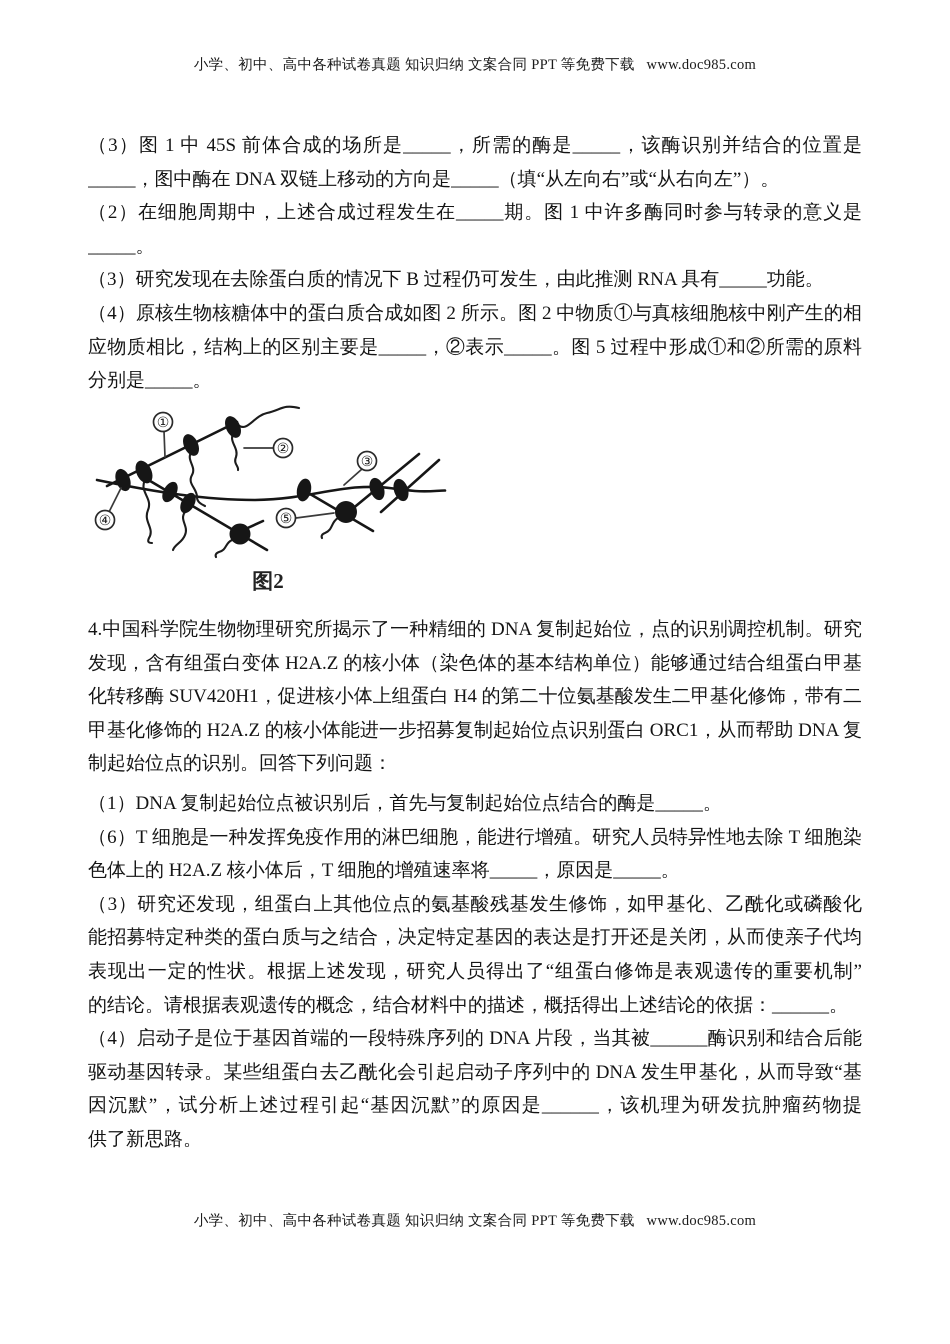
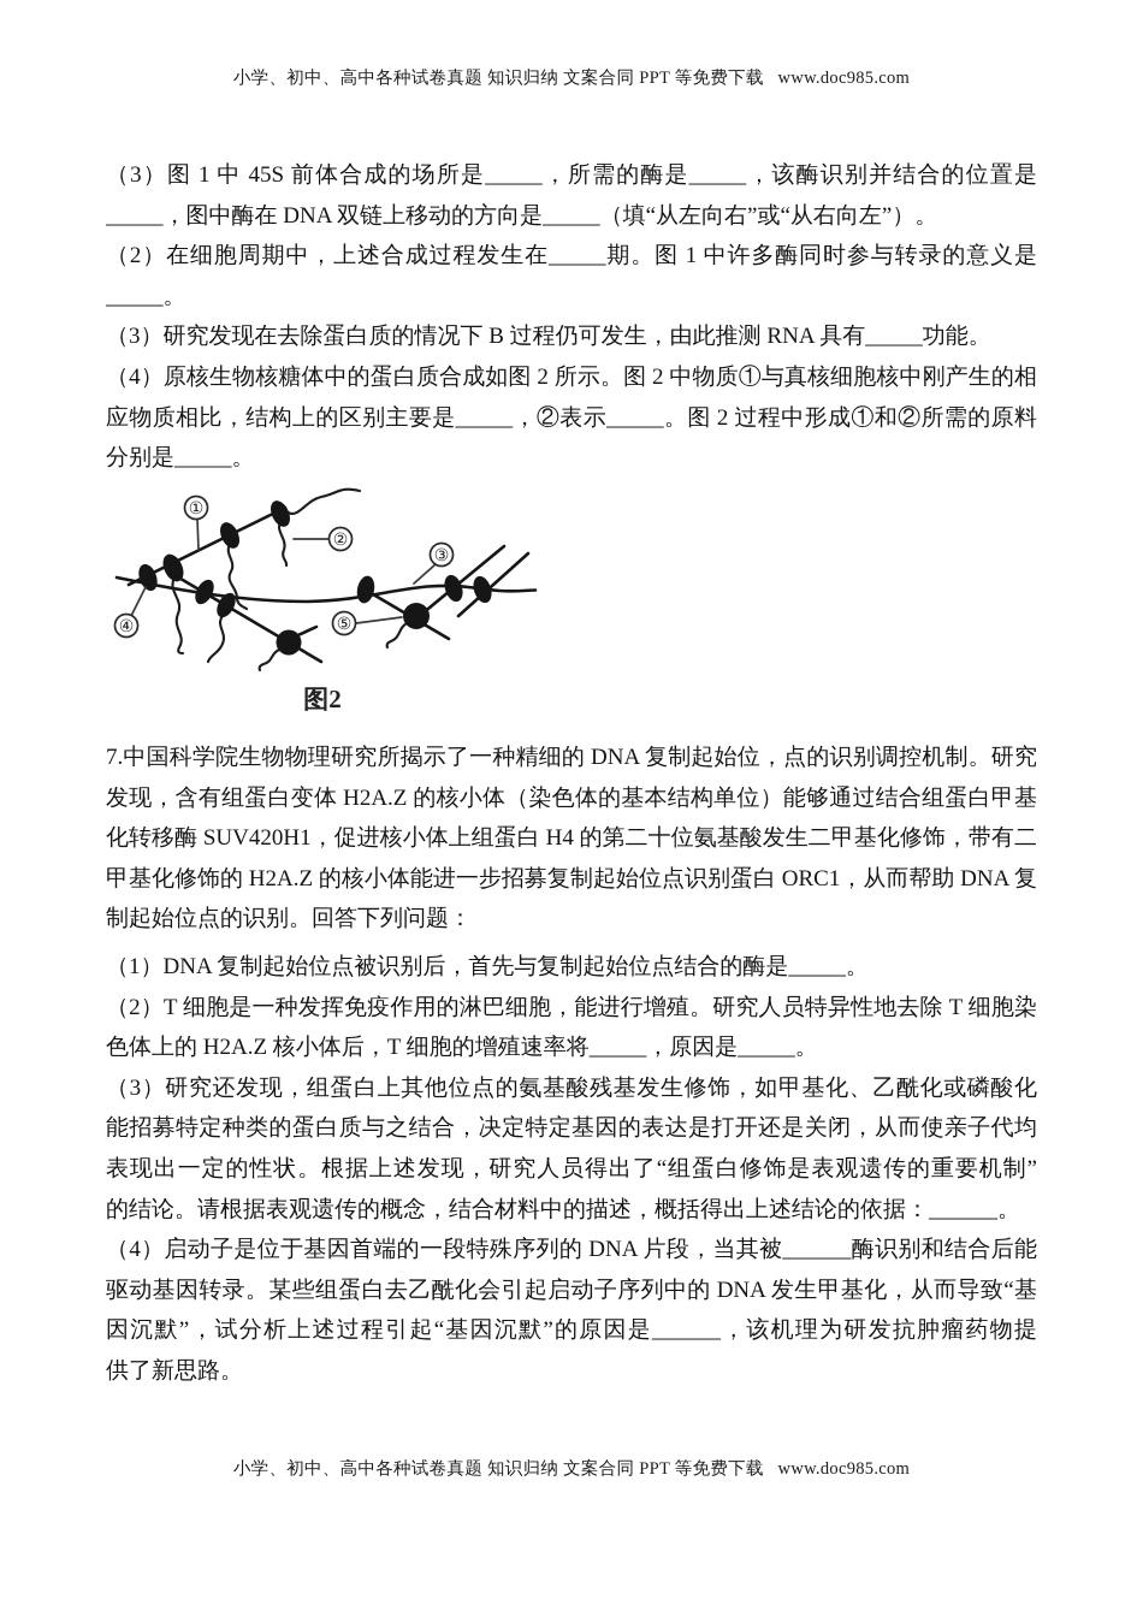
  小学、初中、高中各种试卷真题 知识归纳 文案合同 PPT 等免费下载 www.doc985.com
  （3）图 1 中 45S 前体合成的场所是_____，所需的酶是_____，该酶识别并结合的位置是
  _____，图中酶在 DNA 双链上移动的方向是_____（填“从左向右”或“从右向左”）。
  （2）在细胞周期中，上述合成过程发生在_____期。图 1 中许多酶同时参与转录的意义是
  _____。
  （3）研究发现在去除蛋白质的情况下 B 过程仍可发生，由此推测 RNA 具有_____功能。
  （4）原核生物核糖体中的蛋白质合成如图 2 所示。图 2 中物质①与真核细胞核中刚产生的相
- 应物质相比，结构上的区别主要是_____，②表示_____。图 5 过程中形成①和②所需的原料
+ 应物质相比，结构上的区别主要是_____，②表示_____。图 2 过程中形成①和②所需的原料
  分别是_____。
- 4.中国科学院生物物理研究所揭示了一种精细的 DNA 复制起始位，点的识别调控机制。研究
+ 7.中国科学院生物物理研究所揭示了一种精细的 DNA 复制起始位，点的识别调控机制。研究
  发现，含有组蛋白变体 H2A.Z 的核小体（染色体的基本结构单位）能够通过结合组蛋白甲基
  化转移酶 SUV420H1，促进核小体上组蛋白 H4 的第二十位氨基酸发生二甲基化修饰，带有二
  甲基化修饰的 H2A.Z 的核小体能进一步招募复制起始位点识别蛋白 ORC1，从而帮助 DNA 复
  制起始位点的识别。回答下列问题：
  （1）DNA 复制起始位点被识别后，首先与复制起始位点结合的酶是_____。
- （6）T 细胞是一种发挥免疫作用的淋巴细胞，能进行增殖。研究人员特异性地去除 T 细胞染
+ （2）T 细胞是一种发挥免疫作用的淋巴细胞，能进行增殖。研究人员特异性地去除 T 细胞染
  色体上的 H2A.Z 核小体后，T 细胞的增殖速率将_____，原因是_____。
  （3）研究还发现，组蛋白上其他位点的氨基酸残基发生修饰，如甲基化、乙酰化或磷酸化
  能招募特定种类的蛋白质与之结合，决定特定基因的表达是打开还是关闭，从而使亲子代均
  表现出一定的性状。根据上述发现，研究人员得出了“组蛋白修饰是表观遗传的重要机制”
  的结论。请根据表观遗传的概念，结合材料中的描述，概括得出上述结论的依据：______。
  （4）启动子是位于基因首端的一段特殊序列的 DNA 片段，当其被______酶识别和结合后能
  驱动基因转录。某些组蛋白去乙酰化会引起启动子序列中的 DNA 发生甲基化，从而导致“基
  因沉默”，试分析上述过程引起“基因沉默”的原因是______，该机理为研发抗肿瘤药物提
  供了新思路。
  ①
  ②
  ③
  ④
  ⑤
  图2
  小学、初中、高中各种试卷真题 知识归纳 文案合同 PPT 等免费下载 www.doc985.com
